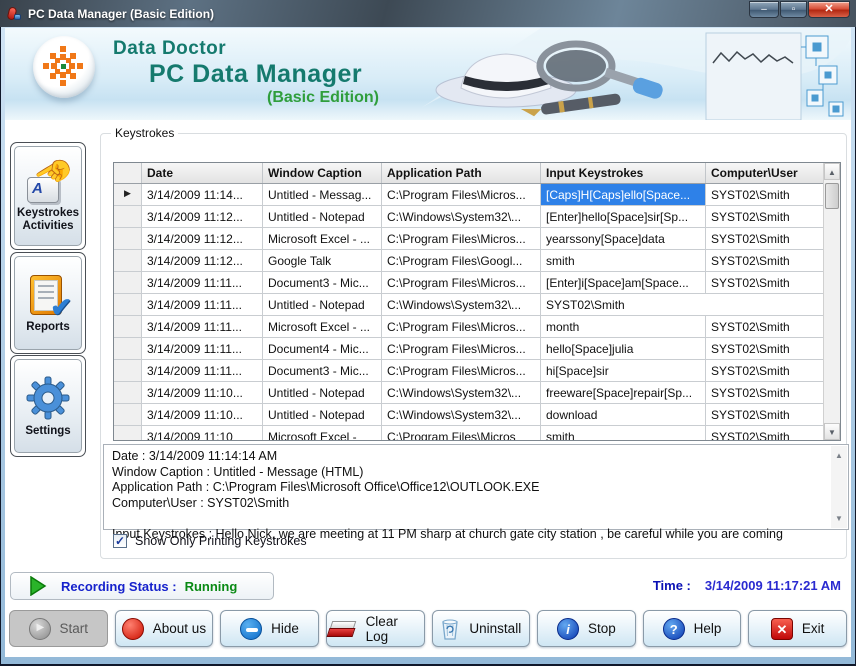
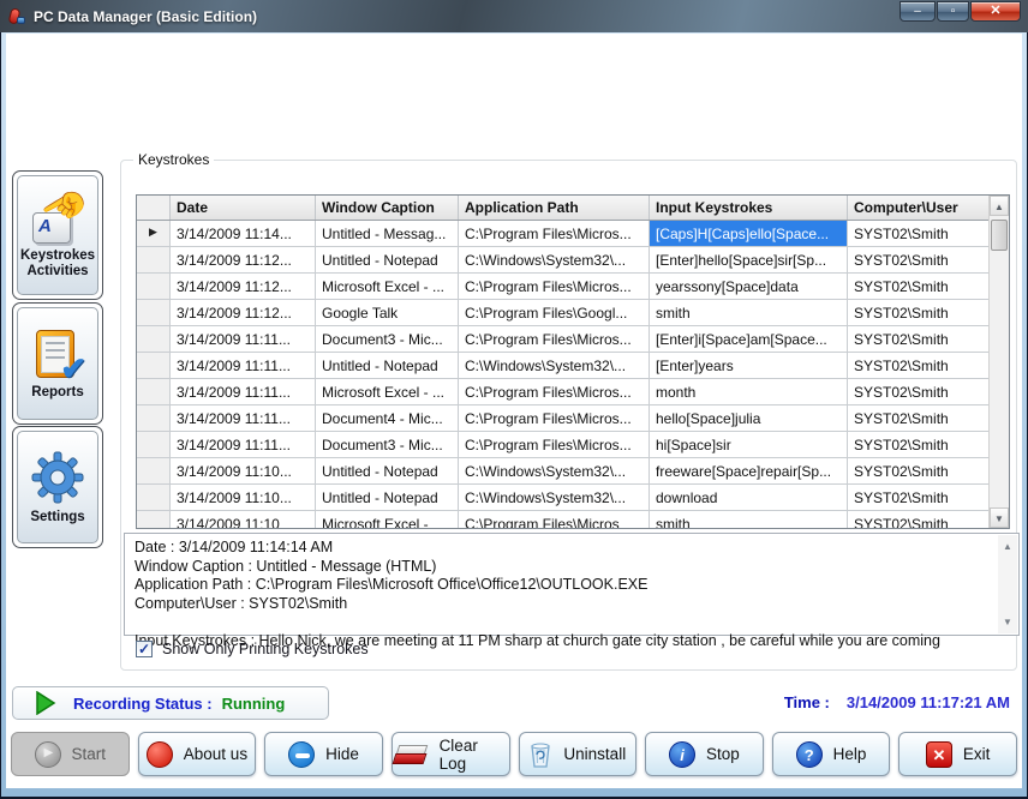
  PC Data Manager (Basic Edition)
  –
  ▫
  ✕
- Data Doctor
- PC Data Manager
- (Basic Edition)
  A
  Keystrokes Activities
  ✔
  Reports
  Settings
  Keystrokes
  Date
  Window Caption
  Application Path
  Input Keystrokes
  Computer\User
  ▶
  3/14/2009 11:14...
  Untitled - Messag...
  C:\Program Files\Micros...
  [Caps]H[Caps]ello[Space...
  SYST02\Smith
  3/14/2009 11:12...
  Untitled - Notepad
  C:\Windows\System32\...
  [Enter]hello[Space]sir[Sp...
  SYST02\Smith
  3/14/2009 11:12...
  Microsoft Excel - ...
  C:\Program Files\Micros...
  yearssony[Space]data
  SYST02\Smith
  3/14/2009 11:12...
  Google Talk
  C:\Program Files\Googl...
  smith
  SYST02\Smith
  3/14/2009 11:11...
  Document3 - Mic...
  C:\Program Files\Micros...
  [Enter]i[Space]am[Space...
  SYST02\Smith
  3/14/2009 11:11...
  Untitled - Notepad
  C:\Windows\System32\...
+ [Enter]years
  SYST02\Smith
  3/14/2009 11:11...
  Microsoft Excel - ...
  C:\Program Files\Micros...
  month
  SYST02\Smith
  3/14/2009 11:11...
  Document4 - Mic...
  C:\Program Files\Micros...
  hello[Space]julia
  SYST02\Smith
  3/14/2009 11:11...
  Document3 - Mic...
  C:\Program Files\Micros...
  hi[Space]sir
  SYST02\Smith
  3/14/2009 11:10...
  Untitled - Notepad
  C:\Windows\System32\...
  freeware[Space]repair[Sp...
  SYST02\Smith
  3/14/2009 11:10...
  Untitled - Notepad
  C:\Windows\System32\...
  download
  SYST02\Smith
  3/14/2009 11:10
  Microsoft Excel -
  C:\Program Files\Micros
  smith
  SYST02\Smith
  ▲
  ▼
  Date : 3/14/2009 11:14:14 AM
  Window Caption : Untitled - Message (HTML)
  Application Path : C:\Program Files\Microsoft Office\Office12\OUTLOOK.EXE
  Computer\User : SYST02\Smith
  ut Keystrokes : Hello Nick, we are meeting at 11 PM sharp at church gate city station , be careful while you are coming
  ▲
  ▼
  ✓
  Show Only Printing Keystrokes
  Recording Status :
  Running
  Time :
  3/14/2009 11:17:21 AM
  Start
  About us
  Hide
  Clear Log
  Uninstall
  i
  Stop
  ?
  Help
  ✕
  Exit
